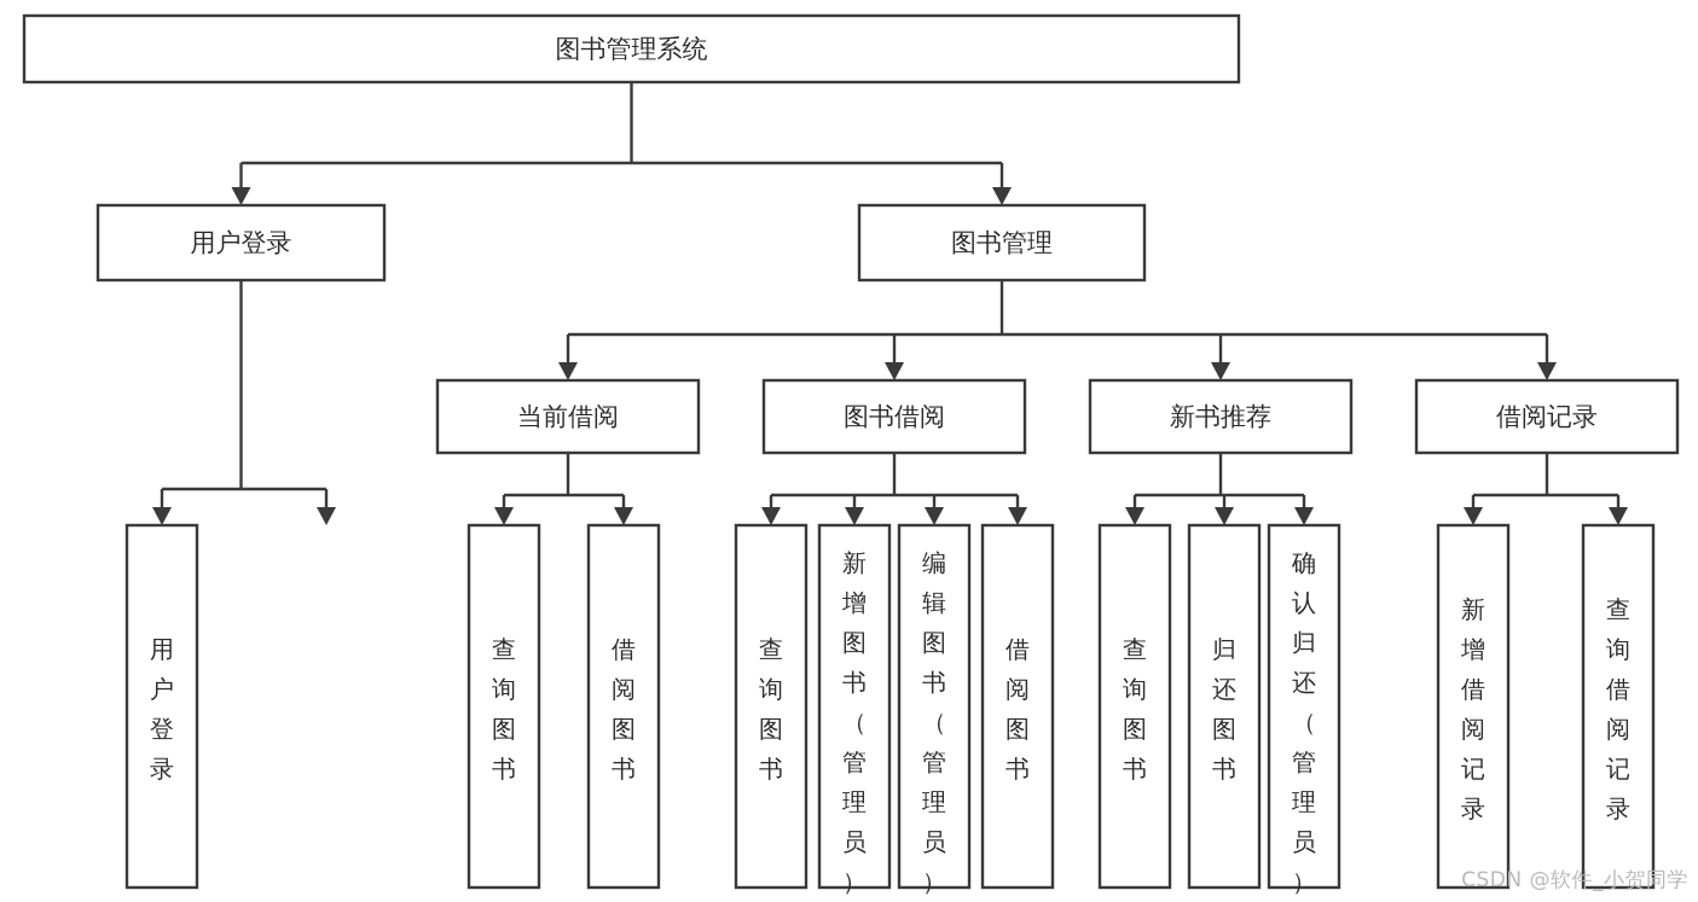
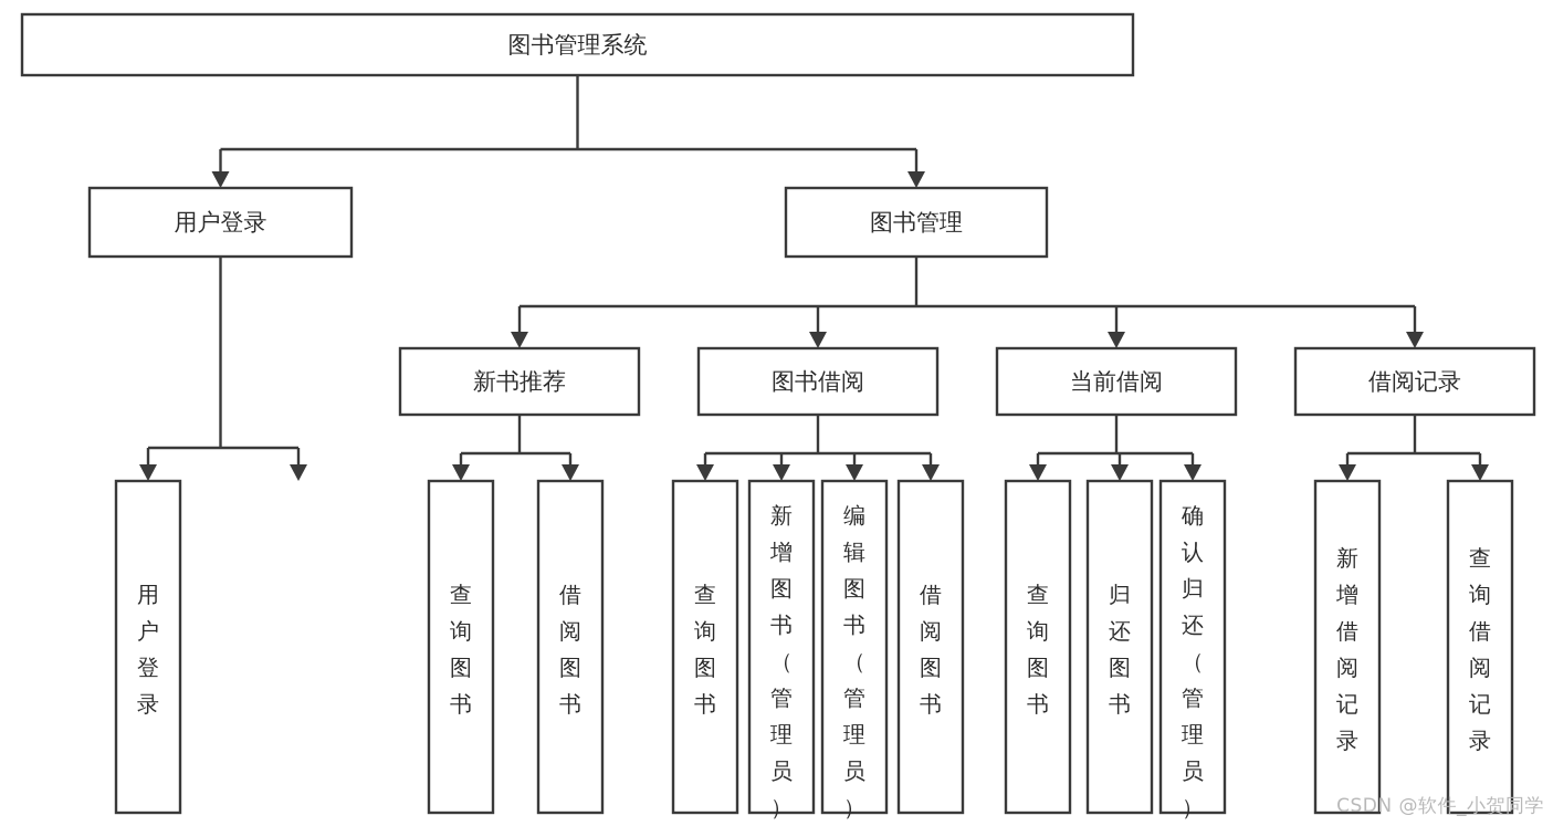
  图书管理系统
  用户登录
  图书管理
- 当前借阅
+ 新书推荐
  图书借阅
- 新书推荐
+ 当前借阅
  借阅记录
  用户登录
  查询图书
  借阅图书
  查询图书
  新增图书（管理员）
  编辑图书（管理员）
  借阅图书
  查询图书
  归还图书
  确认归还（管理员）
  新增借阅记录
  查询借阅记录
  CSDN @软件_小贺同学
